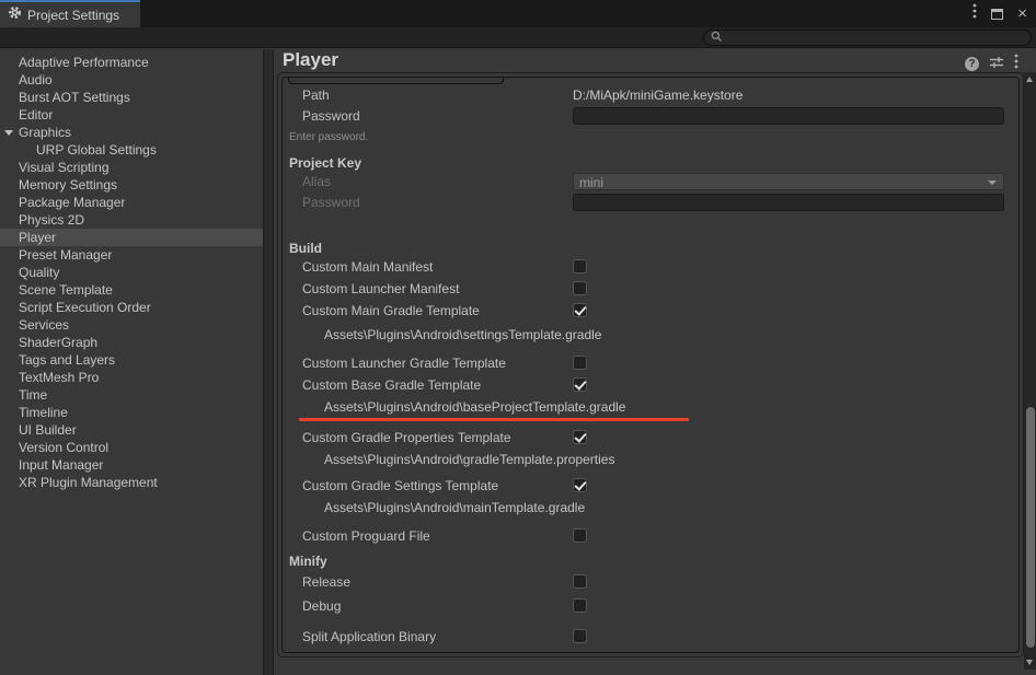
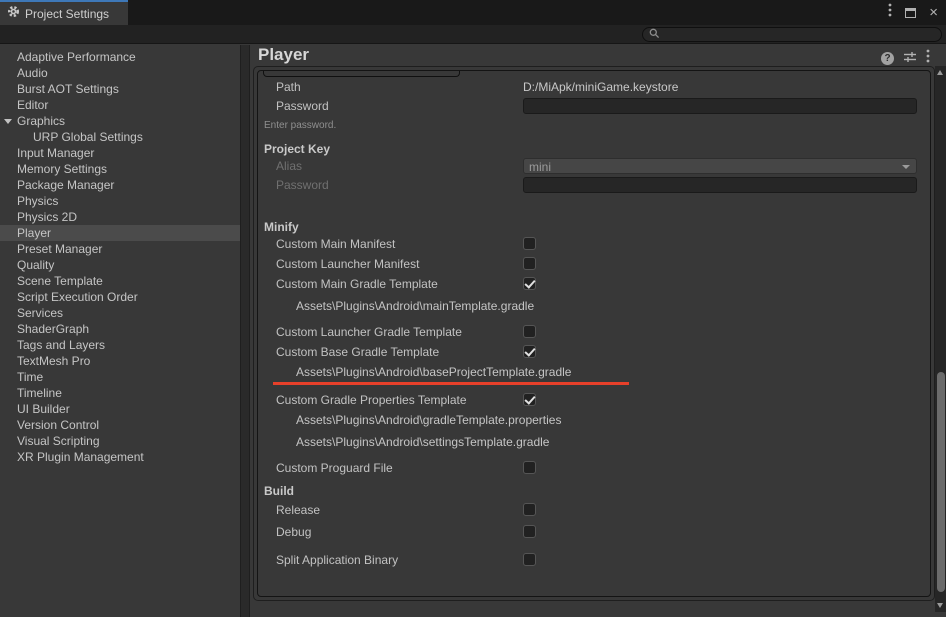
  Project Settings
  Adaptive Performance
  Audio
  Burst AOT Settings
  Editor
  Graphics
  URP Global Settings
- Visual Scripting
+ Input Manager
  Memory Settings
  Package Manager
+ Physics
  Physics 2D
  Player
  Preset Manager
  Quality
  Scene Template
  Script Execution Order
  Services
  ShaderGraph
  Tags and Layers
  TextMesh Pro
  Time
  Timeline
  UI Builder
  Version Control
- Input Manager
+ Visual Scripting
  XR Plugin Management
  Player
  Path
  D:/MiApk/miniGame.keystore
  Password
  Enter password.
  Project Key
  Alias
  mini
  Password
- Build
+ Minify
  Custom Main Manifest
  Custom Launcher Manifest
  Custom Main Gradle Template
- Assets\Plugins\Android\settingsTemplate.gradle
+ Assets\Plugins\Android\mainTemplate.gradle
  Custom Launcher Gradle Template
  Custom Base Gradle Template
  Assets\Plugins\Android\baseProjectTemplate.gradle
  Custom Gradle Properties Template
  Assets\Plugins\Android\gradleTemplate.properties
- Custom Gradle Settings Template
- Assets\Plugins\Android\mainTemplate.gradle
+ Assets\Plugins\Android\settingsTemplate.gradle
  Custom Proguard File
- Minify
+ Build
  Release
  Debug
  Split Application Binary
